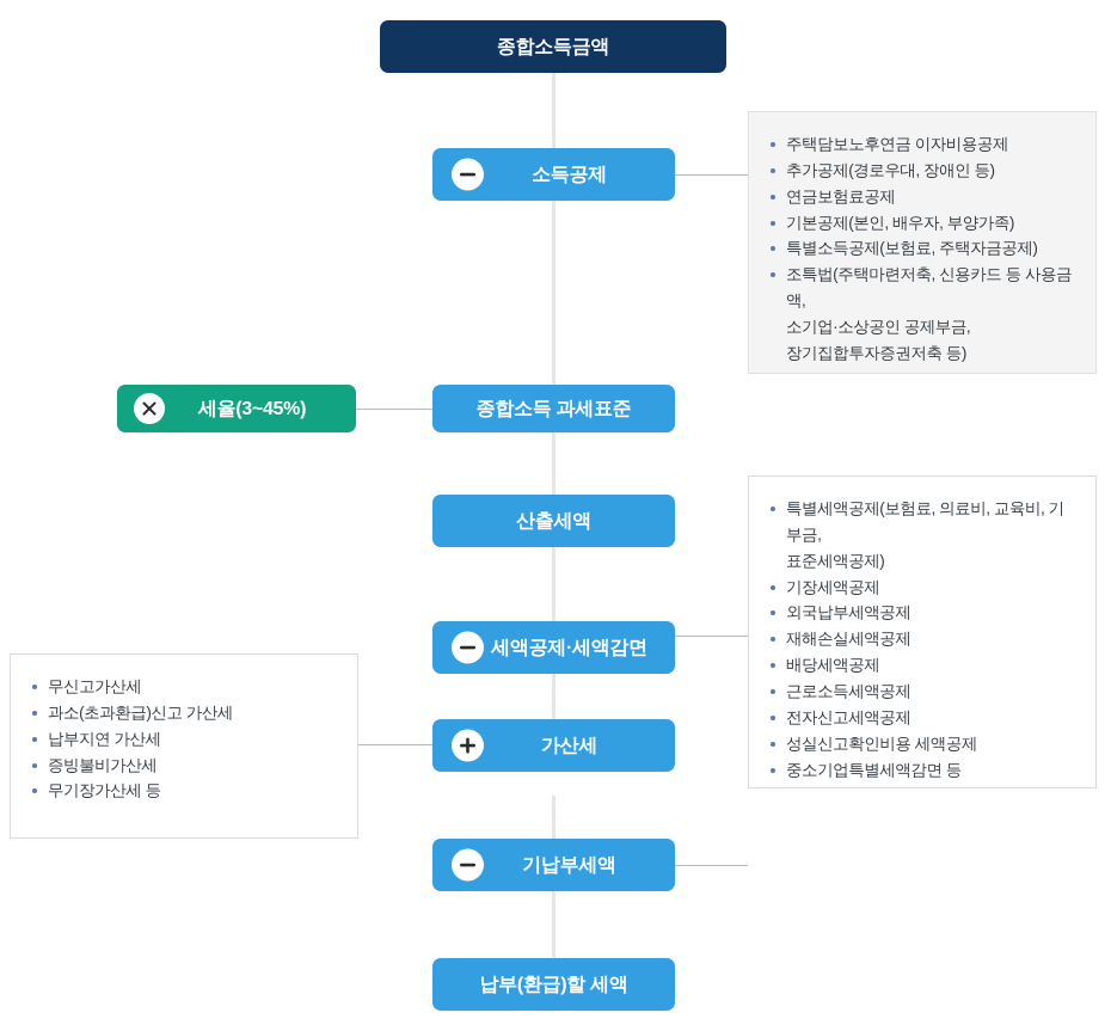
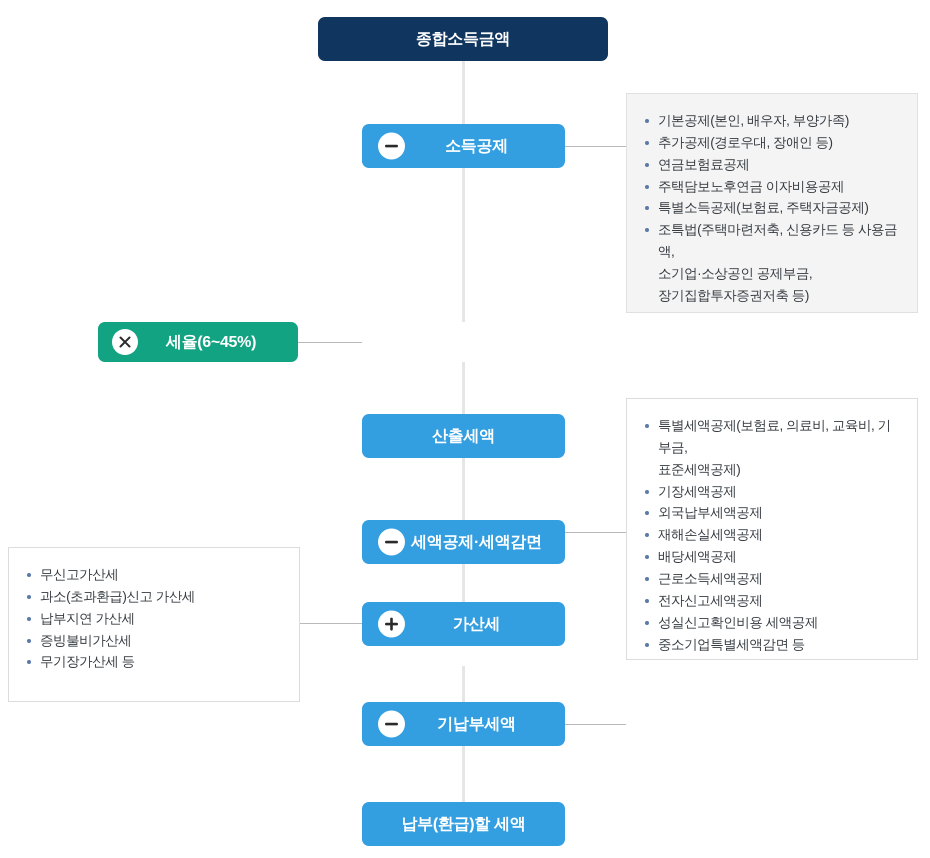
  종합소득금액
  소득공제
- 주택담보노후연금 이자비용공제
+ 기본공제(본인, 배우자, 부양가족)
  추가공제(경로우대, 장애인 등)
  연금보험료공제
- 기본공제(본인, 배우자, 부양가족)
+ 주택담보노후연금 이자비용공제
  특별소득공제(보험료, 주택자금공제)
  조특법(주택마련저축, 신용카드 등 사용금액,
  소기업·소상공인 공제부금,
  장기집합투자증권저축 등)
- 세율(3~45%)
+ 세율(6~45%)
- 종합소득 과세표준
  산출세액
  특별세액공제(보험료, 의료비, 교육비, 기부금,
  표준세액공제)
  기장세액공제
  외국납부세액공제
  재해손실세액공제
  배당세액공제
  근로소득세액공제
  전자신고세액공제
  성실신고확인비용 세액공제
  중소기업특별세액감면 등
  세액공제·세액감면
  무신고가산세
  과소(초과환급)신고 가산세
  납부지연 가산세
  증빙불비가산세
  무기장가산세 등
  가산세
  기납부세액
  납부(환급)할 세액
